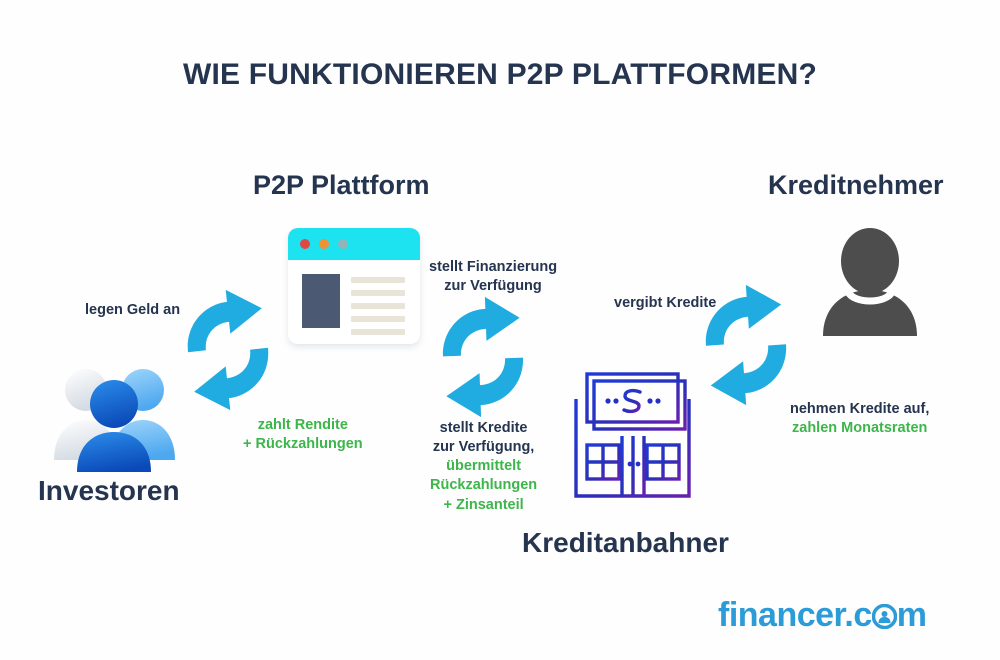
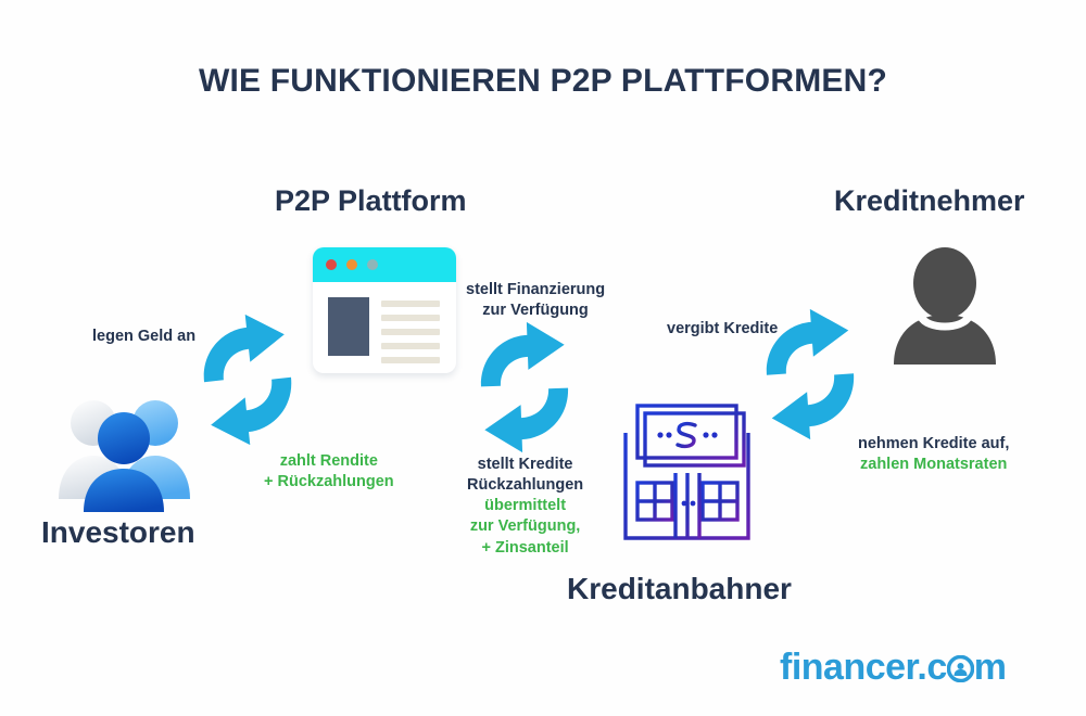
  WIE FUNKTIONIEREN P2P PLATTFORMEN?
  Investoren
  legen Geld an
  zahlt Rendite
  + Rückzahlungen
  P2P Plattform
  stellt Finanzierung
  zur Verfügung
  stellt Kredite
- zur Verfügung,
+ Rückzahlungen
  übermittelt
- Rückzahlungen
+ zur Verfügung,
  + Zinsanteil
  Kreditanbahner
  vergibt Kredite
  Kreditnehmer
  nehmen Kredite auf,
  zahlen Monatsraten
  financer.c m
